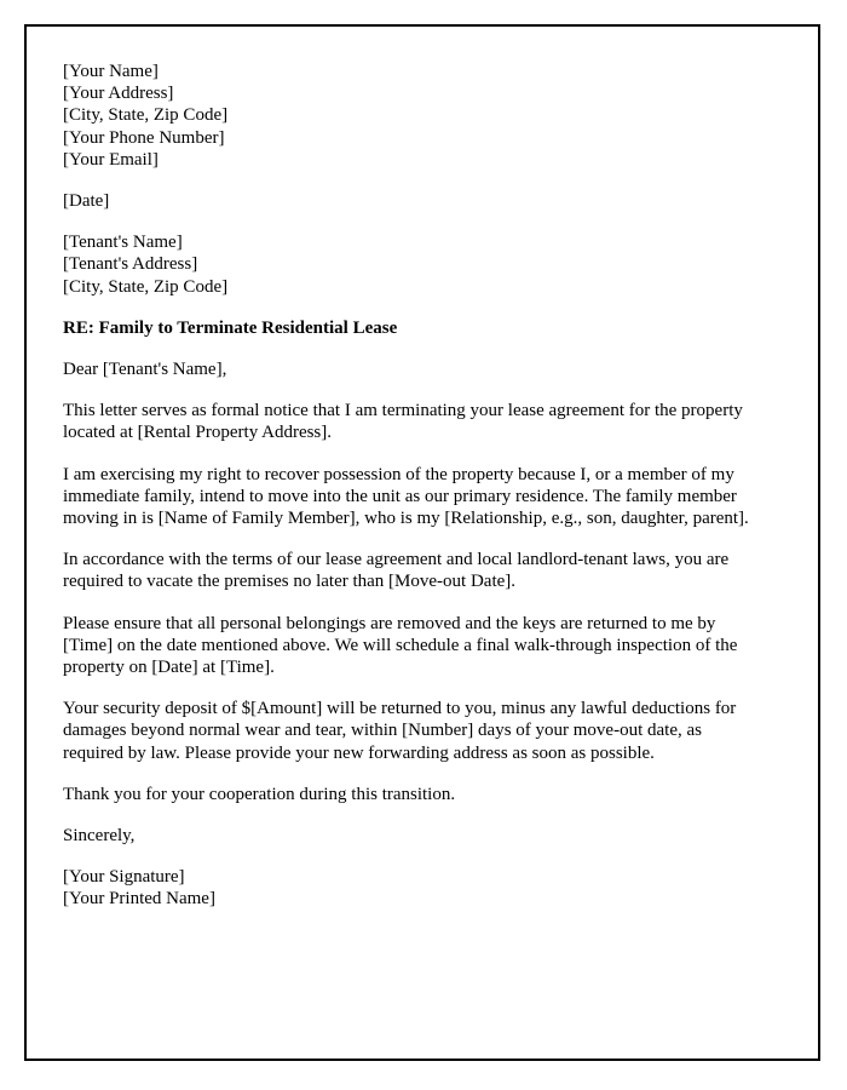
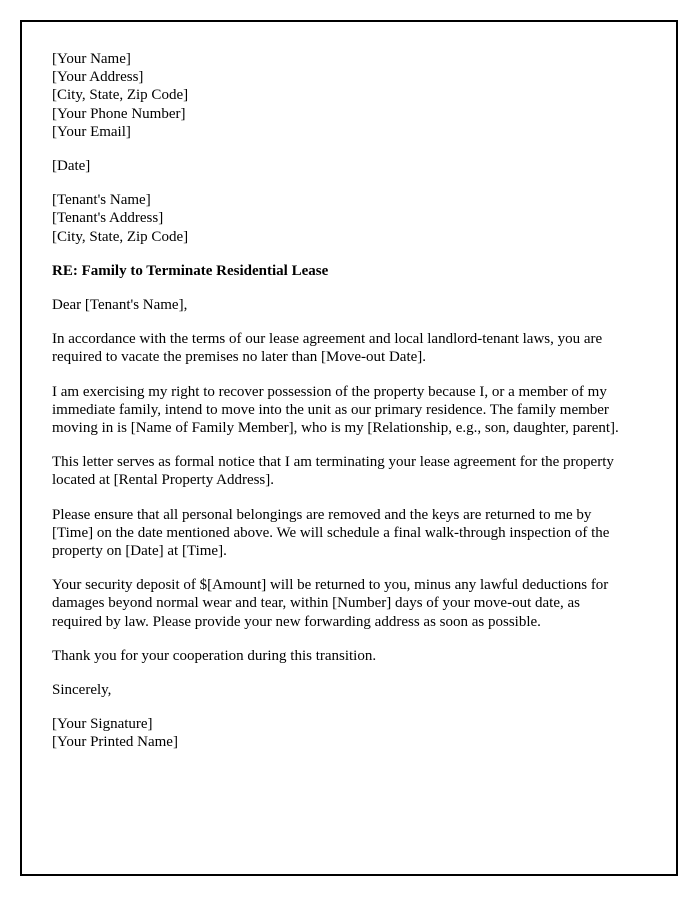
  [Your Name]
  [Your Address]
  [City, State, Zip Code]
  [Your Phone Number]
  [Your Email]
  [Date]
  [Tenant's Name]
  [Tenant's Address]
  [City, State, Zip Code]
  RE: Family to Terminate Residential Lease
  Dear [Tenant's Name],
- This letter serves as formal notice that I am terminating your lease agreement for the property located at [Rental Property Address].
+ In accordance with the terms of our lease agreement and local landlord-tenant laws, you are required to vacate the premises no later than [Move-out Date].
  I am exercising my right to recover possession of the property because I, or a member of my immediate family, intend to move into the unit as our primary residence. The family member moving in is [Name of Family Member], who is my [Relationship, e.g., son, daughter, parent].
- In accordance with the terms of our lease agreement and local landlord-tenant laws, you are required to vacate the premises no later than [Move-out Date].
+ This letter serves as formal notice that I am terminating your lease agreement for the property located at [Rental Property Address].
  Please ensure that all personal belongings are removed and the keys are returned to me by [Time] on the date mentioned above. We will schedule a final walk-through inspection of the property on [Date] at [Time].
  Your security deposit of $[Amount] will be returned to you, minus any lawful deductions for damages beyond normal wear and tear, within [Number] days of your move-out date, as required by law. Please provide your new forwarding address as soon as possible.
  Thank you for your cooperation during this transition.
  Sincerely,
  [Your Signature]
  [Your Printed Name]
